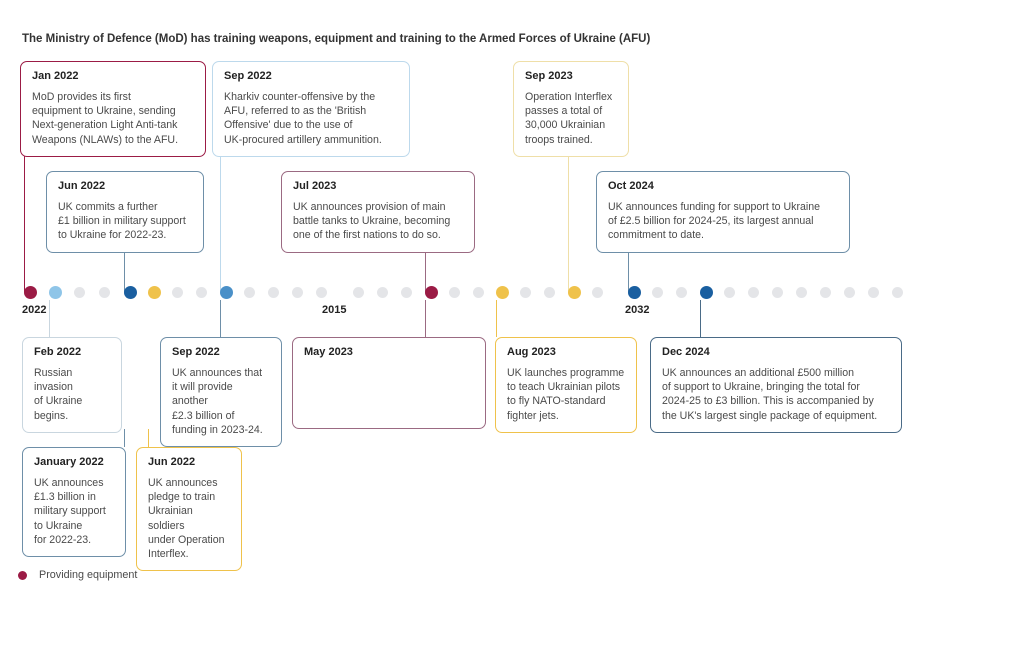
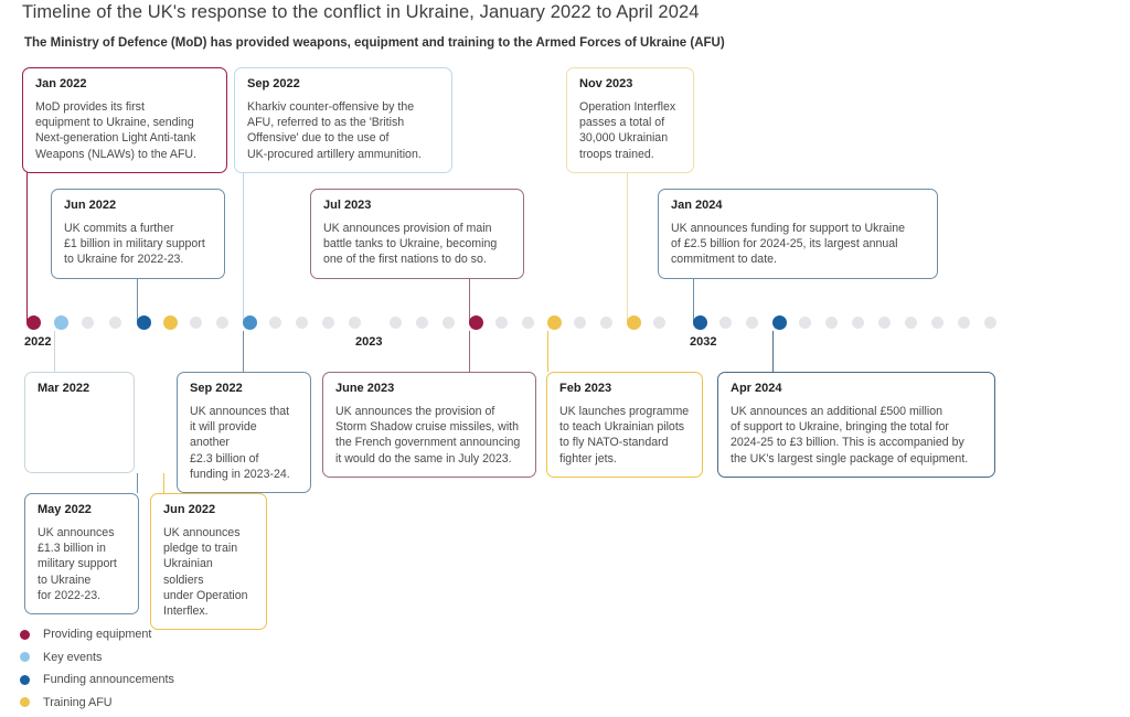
+ Timeline of the UK's response to the conflict in Ukraine, January 2022 to April 2024
- The Ministry of Defence (MoD) has training weapons, equipment and training to the Armed Forces of Ukraine (AFU)
+ The Ministry of Defence (MoD) has provided weapons, equipment and training to the Armed Forces of Ukraine (AFU)
  Jan 2022
  MoD provides its first
  equipment to Ukraine, sending
  Next-generation Light Anti-tank
  Weapons (NLAWs) to the AFU.
  Sep 2022
  Kharkiv counter-offensive by the
  AFU, referred to as the 'British
  Offensive' due to the use of
  UK-procured artillery ammunition.
- Sep 2023
+ Nov 2023
  Operation Interflex
  passes a total of
  30,000 Ukrainian
  troops trained.
  Jun 2022
  UK commits a further
  £1 billion in military support
  to Ukraine for 2022-23.
  Jul 2023
  UK announces provision of main
  battle tanks to Ukraine, becoming
  one of the first nations to do so.
- Oct 2024
+ Jan 2024
  UK announces funding for support to Ukraine
  of £2.5 billion for 2024-25, its largest annual
  commitment to date.
- Feb 2022
+ Mar 2022
- Russian
- invasion
- of Ukraine
- begins.
  Sep 2022
  UK announces that
  it will provide another
  £2.3 billion of
  funding in 2023-24.
- May 2023
+ June 2023
+ UK announces the provision of
+ Storm Shadow cruise missiles, with
+ the French government announcing
+ it would do the same in July 2023.
- Aug 2023
+ Feb 2023
  UK launches programme
  to teach Ukrainian pilots
  to fly NATO-standard
  fighter jets.
- Dec 2024
+ Apr 2024
  UK announces an additional £500 million
  of support to Ukraine, bringing the total for
  2024-25 to £3 billion. This is accompanied by
  the UK's largest single package of equipment.
- January 2022
+ May 2022
  UK announces
  £1.3 billion in
  military support
  to Ukraine
  for 2022-23.
  Jun 2022
  UK announces
  pledge to train
  Ukrainian soldiers
  under Operation
  Interflex.
  2022
- 2015
+ 2023
  2032
  Providing equipment
+ Key events
+ Funding announcements
+ Training AFU
